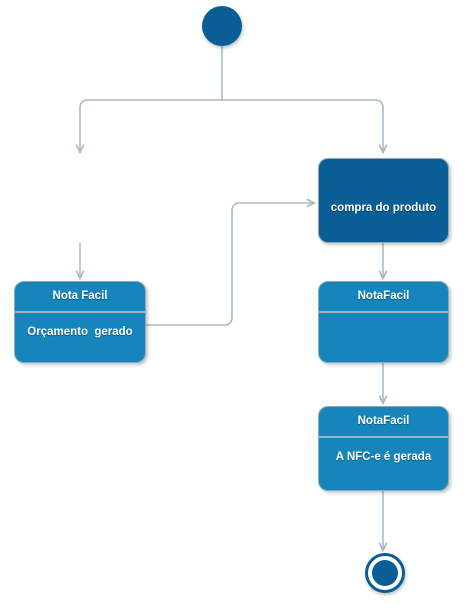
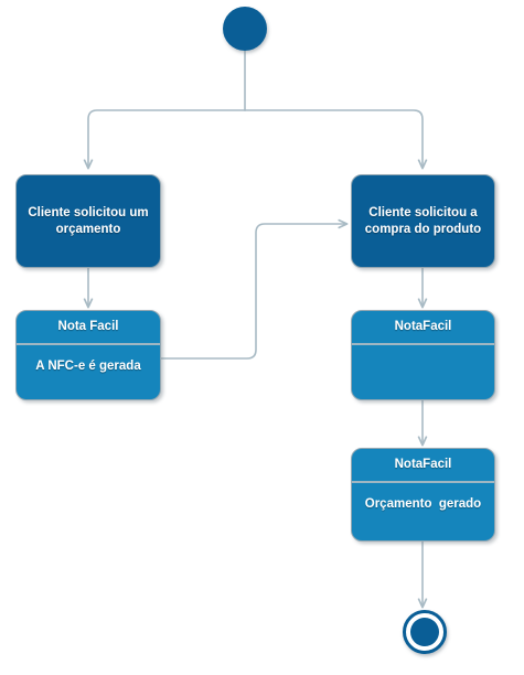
+ Cliente solicitou um
+ orçamento
+ Cliente solicitou a
  compra do produto
  Nota Facil
- Orçamento gerado
+ A NFC-e é gerada
  NotaFacil
  NotaFacil
- A NFC-e é gerada
+ Orçamento gerado
